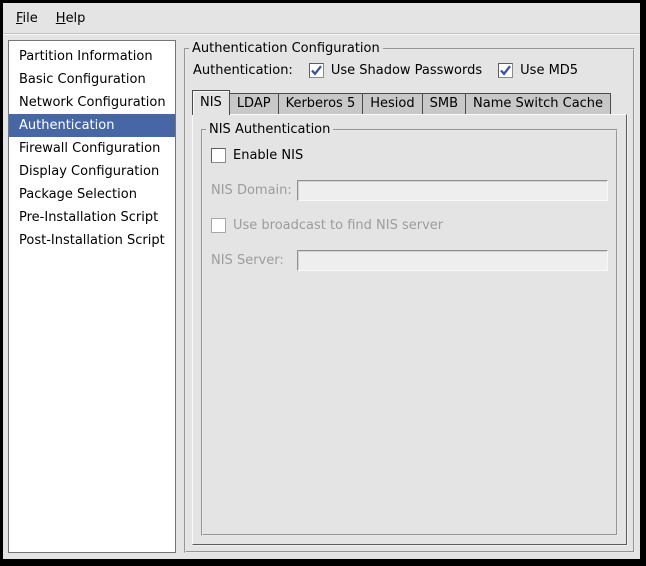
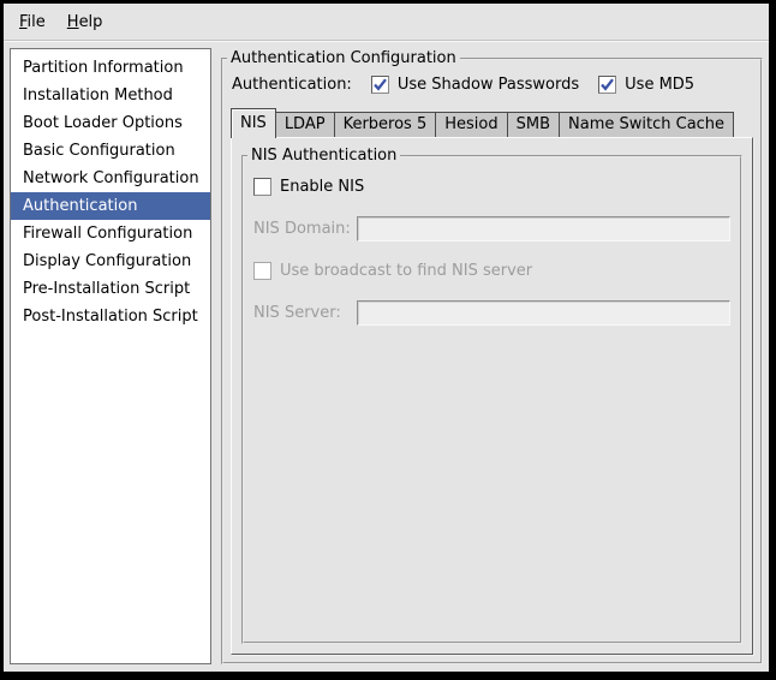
  File
  Help
  Partition Information
+ Installation Method
+ Boot Loader Options
  Basic Configuration
  Network Configuration
  Authentication
  Firewall Configuration
  Display Configuration
- Package Selection
  Pre-Installation Script
  Post-Installation Script
  Authentication Configuration
  Authentication:
  Use Shadow Passwords
  Use MD5
  NIS
  LDAP
  Kerberos 5
  Hesiod
  SMB
  Name Switch Cache
  NIS Authentication
  Enable NIS
  NIS Domain:
  Use broadcast to find NIS server
  NIS Server:
